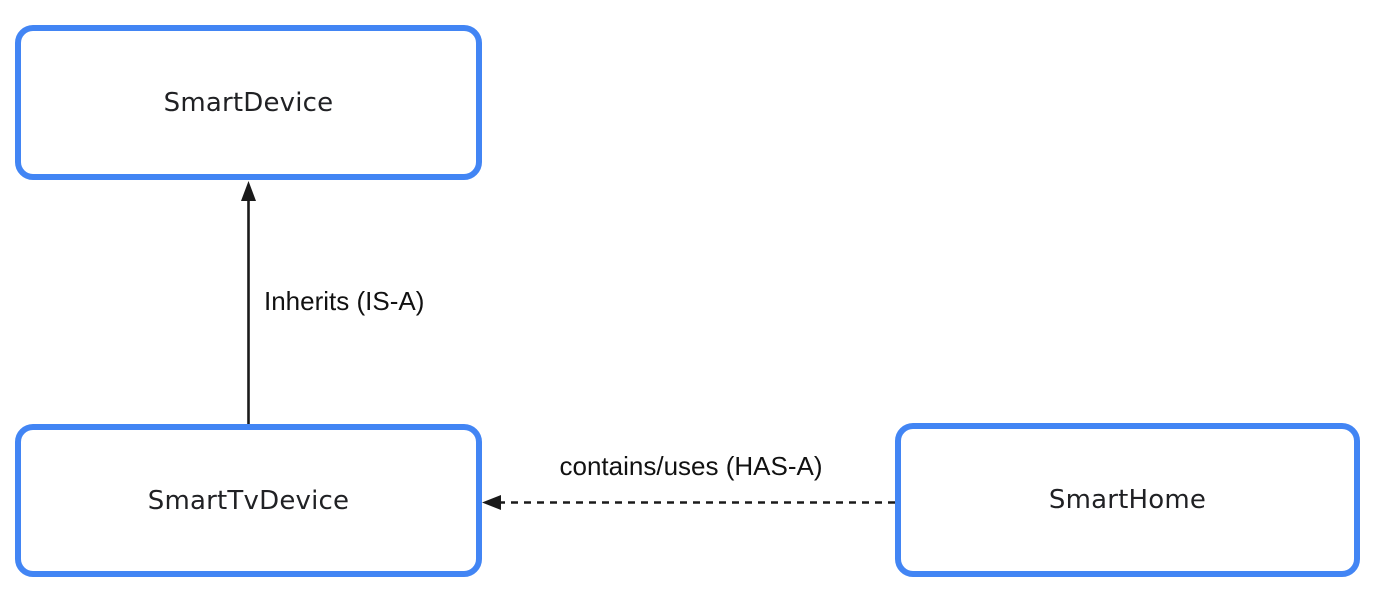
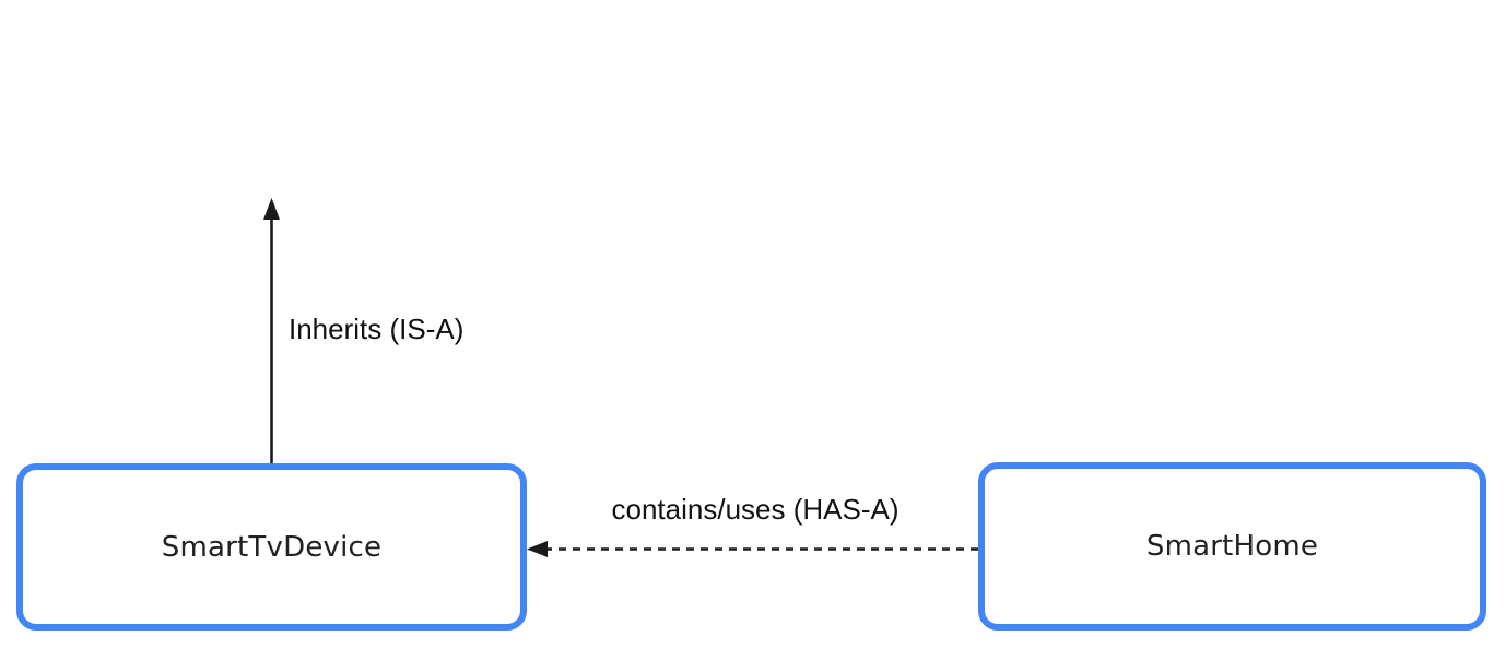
- SmartDevice
  SmartTvDevice
  SmartHome
  Inherits (IS-A)
  contains/uses (HAS-A)
